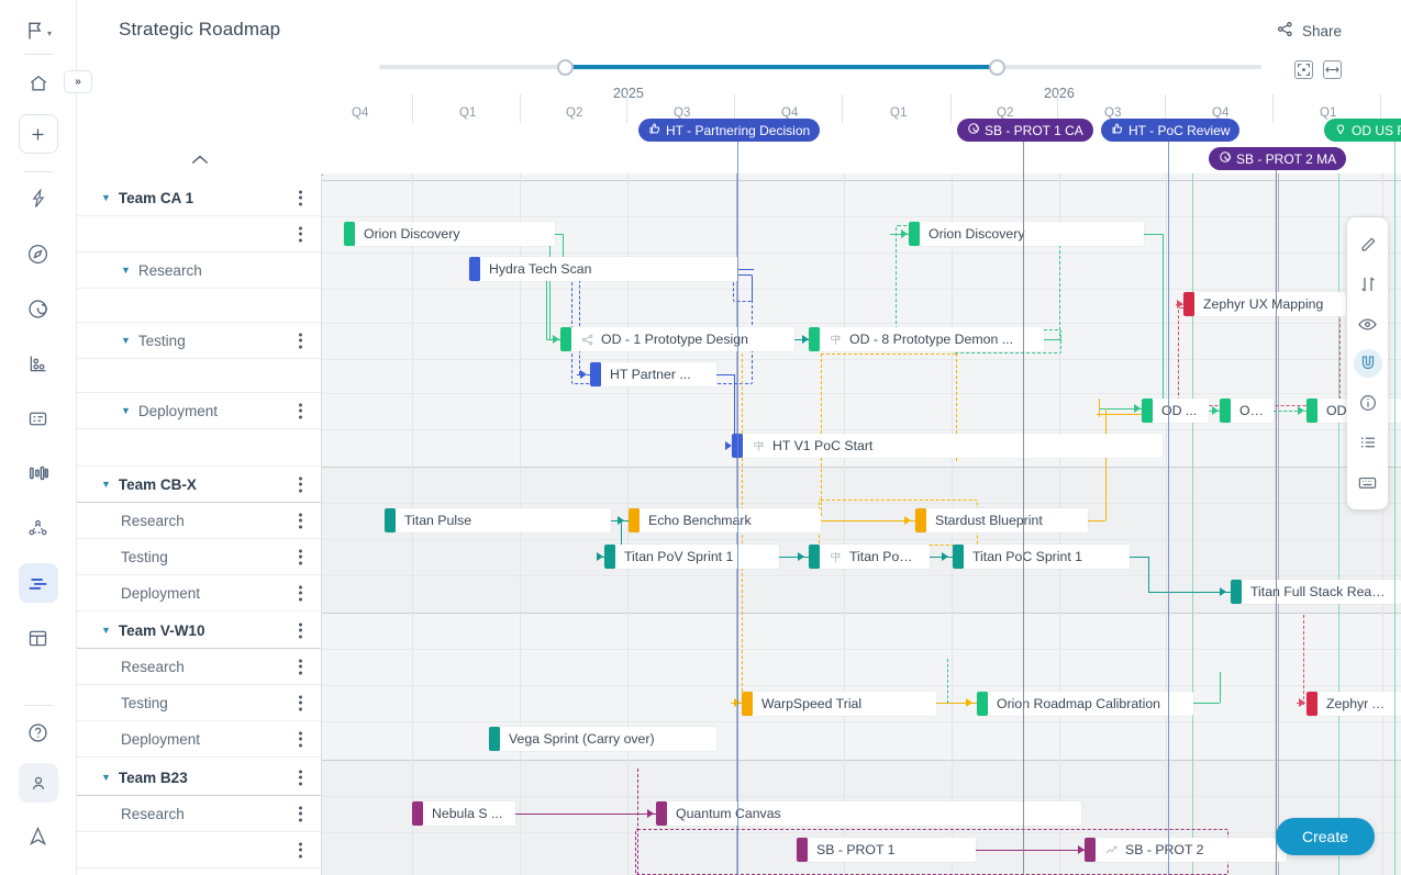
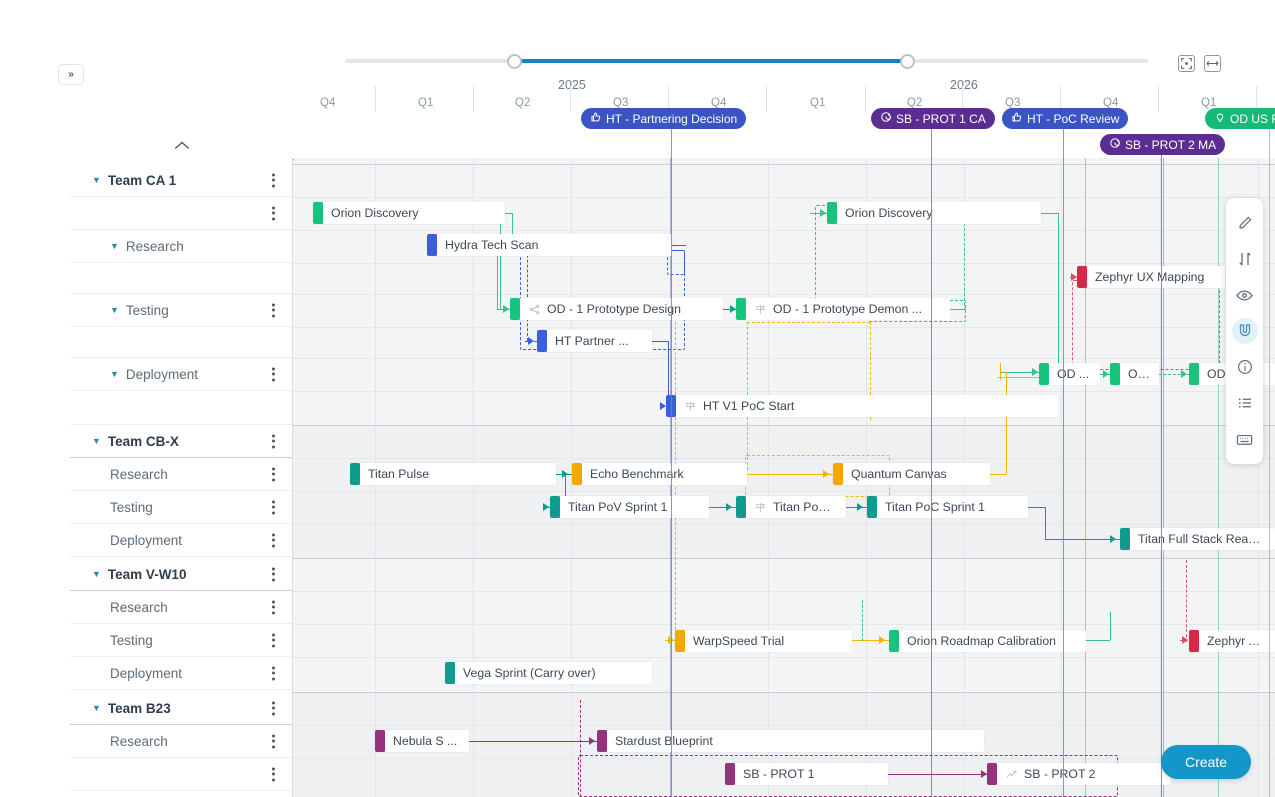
- ▾
- Strategic Roadmap
- Share
  »
  2025
  2026
  Q4
  Q1
  Q2
  Q3
  Q4
  Q1
  Q2
  Q3
  Q4
  Q1
  HT - Partnering Decision
  SB - PROT 1 CA
  HT - PoC Review
  OD US
  SB - PROT 2 MA
  ▼
  Team CA 1
  ▼
  Research
  ▼
  Testing
  ▼
  Deployment
  ▼
  Team CB-X
  Research
  Testing
  Deployment
  ▼
  Team V-W10
  Research
  Testing
  Deployment
  ▼
  Team B23
  Research
  Orion Discovery
  Hydra Tech Scan
  Orion Discovery
  Zephyr UX Mapping
  OD - 1 Prototype Design
- OD - 8 Prototype Demon ...
+ OD - 1 Prototype Demon ...
  HT Partner ...
  OD ...
  O ...
  OD
  HT V1 PoC Start
  Titan Pulse
  Echo Benchmark
- Stardust Blueprint
+ Quantum Canvas
  Titan PoV Sprint 1
  Titan PoV ...
  Titan PoC Sprint 1
  Titan Full Stack Readine
  WarpSpeed Trial
  Orion Roadmap Calibration
  Zephyr Alph
  Vega Sprint (Carry over)
  Nebula S ...
- Quantum Canvas
+ Stardust Blueprint
  SB - PROT 1
  SB - PROT 2
  Create
